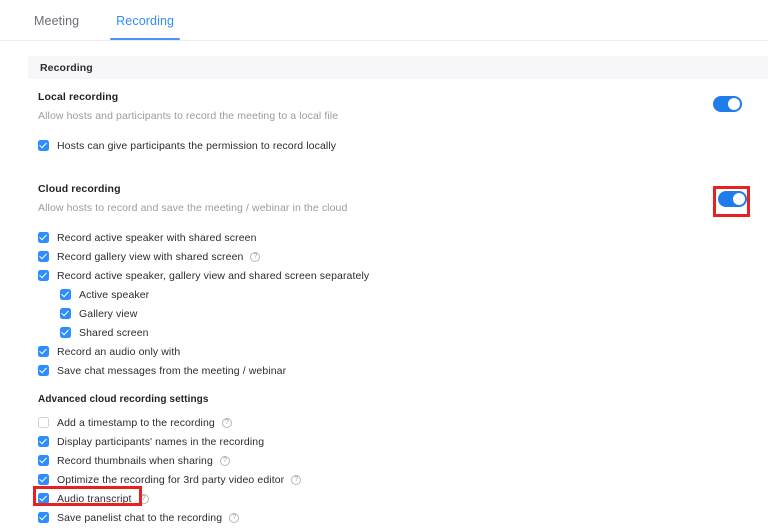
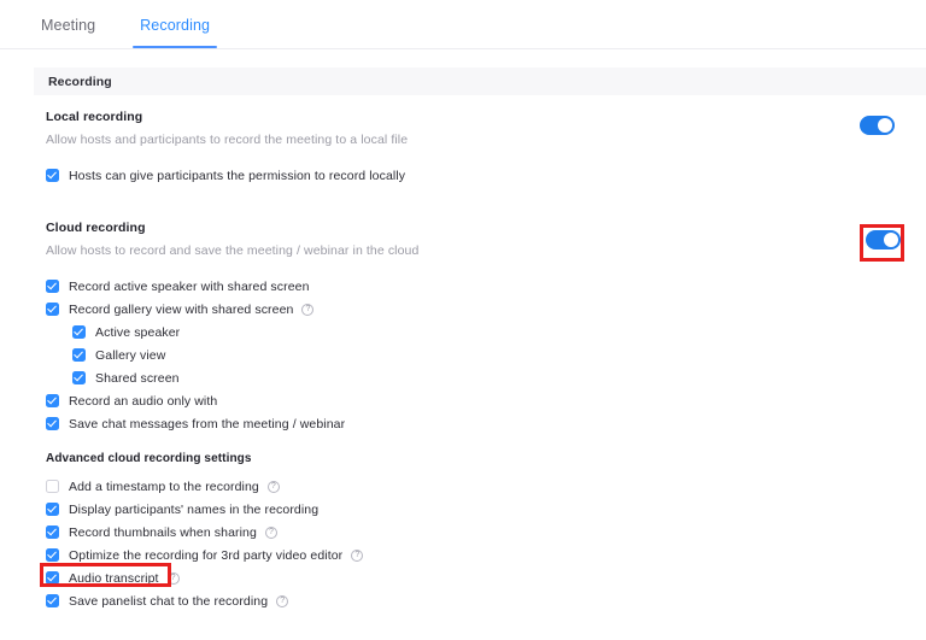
  Meeting
  Recording
  Recording
  Local recording
  Allow hosts and participants to record the meeting to a local file
  Hosts can give participants the permission to record locally
  Cloud recording
  Allow hosts to record and save the meeting / webinar in the cloud
  Record active speaker with shared screen
  Record gallery view with shared screen
- Record active speaker, gallery view and shared screen separately
  Active speaker
  Gallery view
  Shared screen
  Record an audio only with
  Save chat messages from the meeting / webinar
  Advanced cloud recording settings
  Add a timestamp to the recording
  Display participants' names in the recording
  Record thumbnails when sharing
  Optimize the recording for 3rd party video editor
  Audio transcript
  Save panelist chat to the recording
